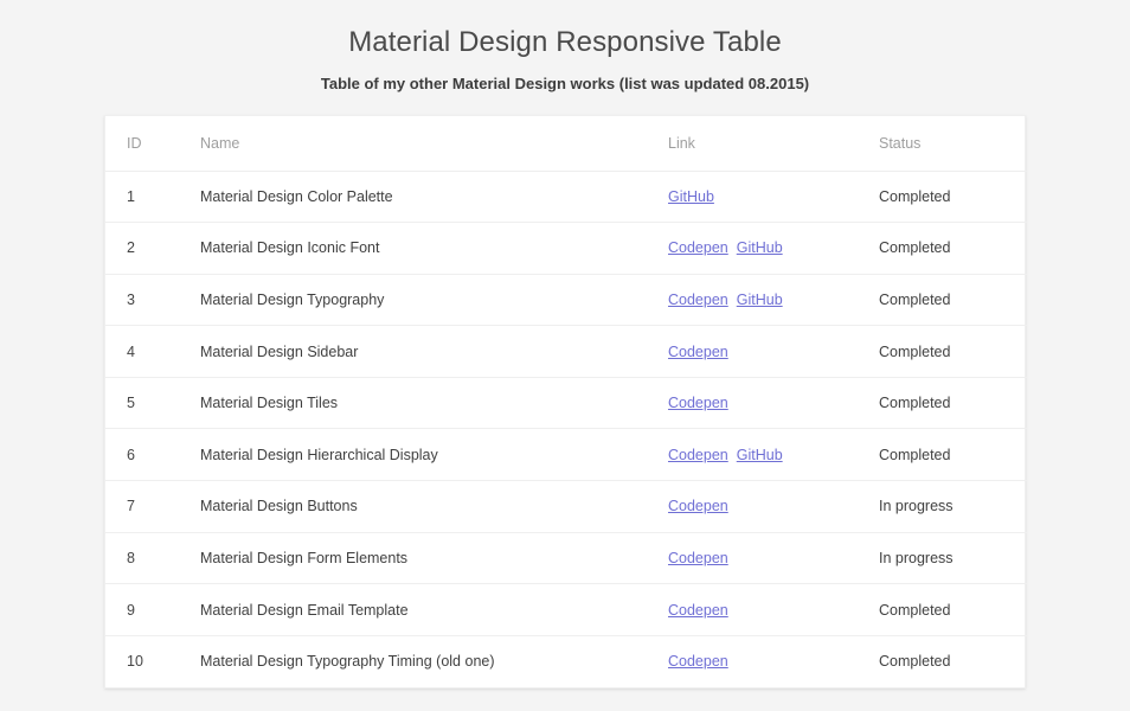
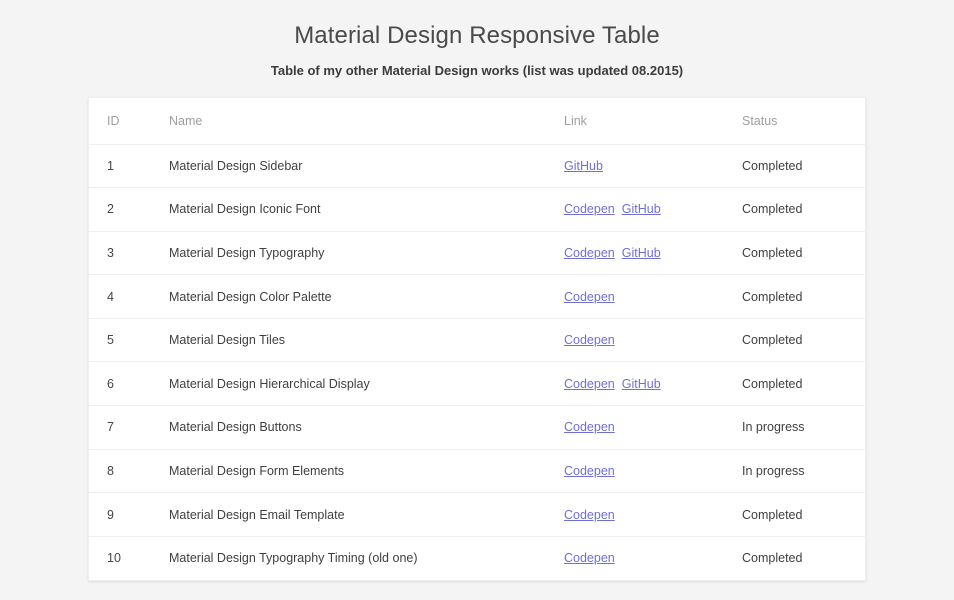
  Material Design Responsive Table
  Table of my other Material Design works (list was updated 08.2015)
  ID	Name	Link	Status
- 1	Material Design Color Palette	GitHub	Completed
+ 1	Material Design Sidebar	GitHub	Completed
  2	Material Design Iconic Font	Codepen GitHub	Completed
  3	Material Design Typography	Codepen GitHub	Completed
- 4	Material Design Sidebar	Codepen	Completed
+ 4	Material Design Color Palette	Codepen	Completed
  5	Material Design Tiles	Codepen	Completed
  6	Material Design Hierarchical Display	Codepen GitHub	Completed
  7	Material Design Buttons	Codepen	In progress
  8	Material Design Form Elements	Codepen	In progress
  9	Material Design Email Template	Codepen	Completed
  10	Material Design Typography Timing (old one)	Codepen	Completed
